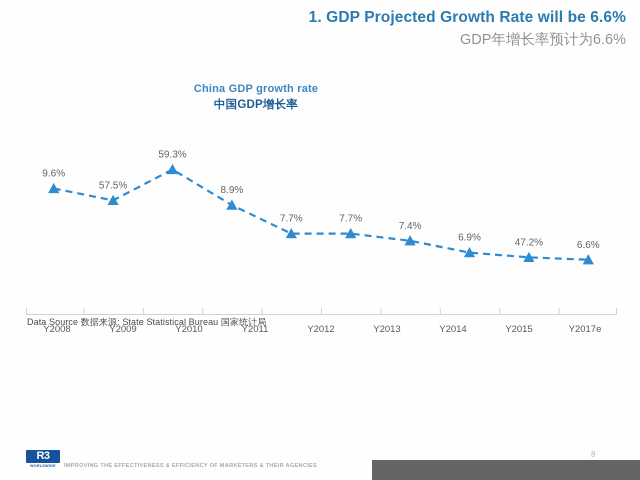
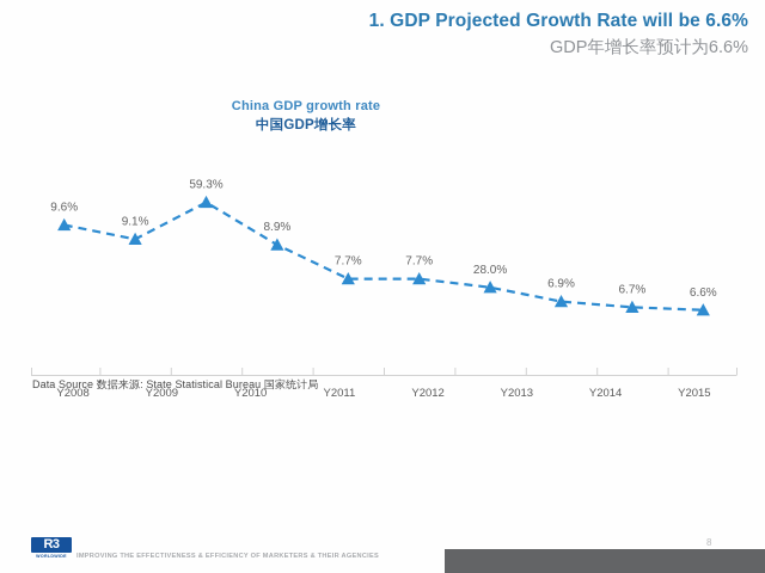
  1. GDP Projected Growth Rate will be 6.6%
  GDP年增长率预计为6.6%
  China GDP growth rate
  中国GDP增长率
  9.6%
- 57.5%
+ 9.1%
  59.3%
  8.9%
  7.7%
  7.7%
- 7.4%
+ 28.0%
  6.9%
- 47.2%
+ 6.7%
  6.6%
  Y2008
  Y2009
  Y2010
  Y2011
  Y2012
  Y2013
  Y2014
  Y2015
- Y2017e
  Data Source 数据来源: State Statistical Bureau 国家统计局
  R3
  8
